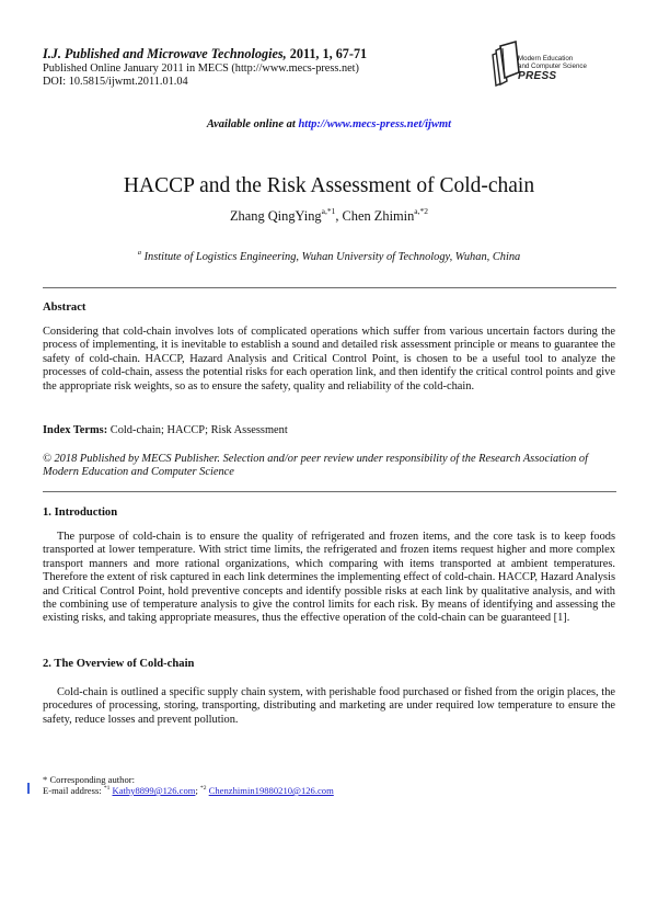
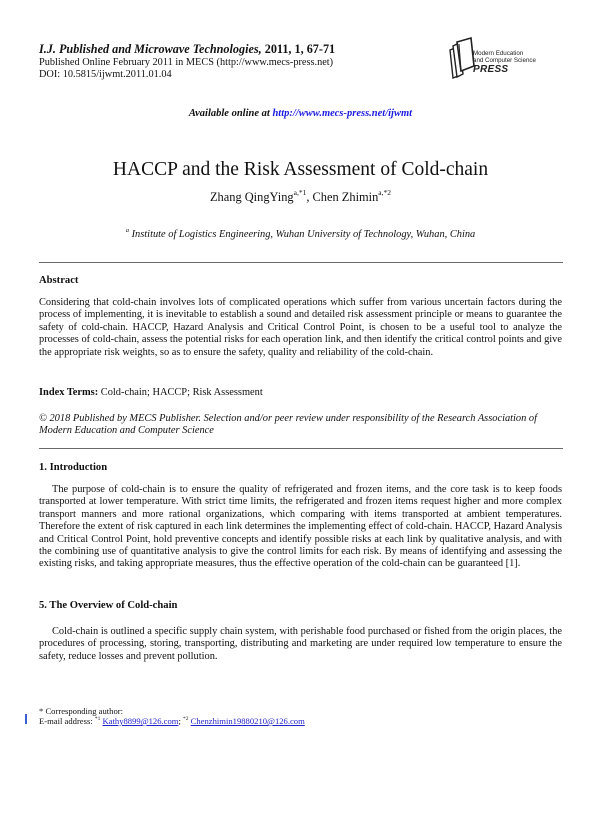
  I.J. Published and Microwave Technologies, 2011, 1, 67-71
- Published Online January 2011 in MECS (http://www.mecs-press.net)
+ Published Online February 2011 in MECS (http://www.mecs-press.net)
  DOI: 10.5815/ijwmt.2011.01.04
  PRESS
  Available online at http://www.mecs-press.net/ijwmt
  HACCP and the Risk Assessment of Cold-chain
  Zhang QingYinga,*1, Chen Zhimina,*2
  Institute of Logistics Engineering, Wuhan University of Technology, Wuhan, China
  Abstract
  Considering that cold-chain involves lots of complicated operations which suffer from various uncertain factors during the process of implementing, it is inevitable to establish a sound and detailed risk assessment principle or means to guarantee the safety of cold-chain. HACCP, Hazard Analysis and Critical Control Point, is chosen to be a useful tool to analyze the processes of cold-chain, assess the potential risks for each operation link, and then identify the critical control points and give the appropriate risk weights, so as to ensure the safety, quality and reliability of the cold-chain.
  Index Terms: Cold-chain; HACCP; Risk Assessment
  © 2018 Published by MECS Publisher. Selection and/or peer review under responsibility of the Research Association of Modern Education and Computer Science
  1. Introduction
- The purpose of cold-chain is to ensure the quality of refrigerated and frozen items, and the core task is to keep foods transported at lower temperature. With strict time limits, the refrigerated and frozen items request higher and more complex transport manners and more rational organizations, which comparing with items transported at ambient temperatures. Therefore the extent of risk captured in each link determines the implementing effect of cold-chain. HACCP, Hazard Analysis and Critical Control Point, hold preventive concepts and identify possible risks at each link by qualitative analysis, and with the combining use of temperature analysis to give the control limits for each risk. By means of identifying and assessing the existing risks, and taking appropriate measures, thus the effective operation of the cold-chain can be guaranteed [1].
+ The purpose of cold-chain is to ensure the quality of refrigerated and frozen items, and the core task is to keep foods transported at lower temperature. With strict time limits, the refrigerated and frozen items request higher and more complex transport manners and more rational organizations, which comparing with items transported at ambient temperatures. Therefore the extent of risk captured in each link determines the implementing effect of cold-chain. HACCP, Hazard Analysis and Critical Control Point, hold preventive concepts and identify possible risks at each link by qualitative analysis, and with the combining use of quantitative analysis to give the control limits for each risk. By means of identifying and assessing the existing risks, and taking appropriate measures, thus the effective operation of the cold-chain can be guaranteed [1].
- 2. The Overview of Cold-chain
+ 5. The Overview of Cold-chain
  Cold-chain is outlined a specific supply chain system, with perishable food purchased or fished from the origin places, the procedures of processing, storing, transporting, distributing and marketing are under required low temperature to ensure the safety, reduce losses and prevent pollution.
  * Corresponding author:
  E-mail address: Kathy8899@126.com; Chenzhimin19880210@126.com
